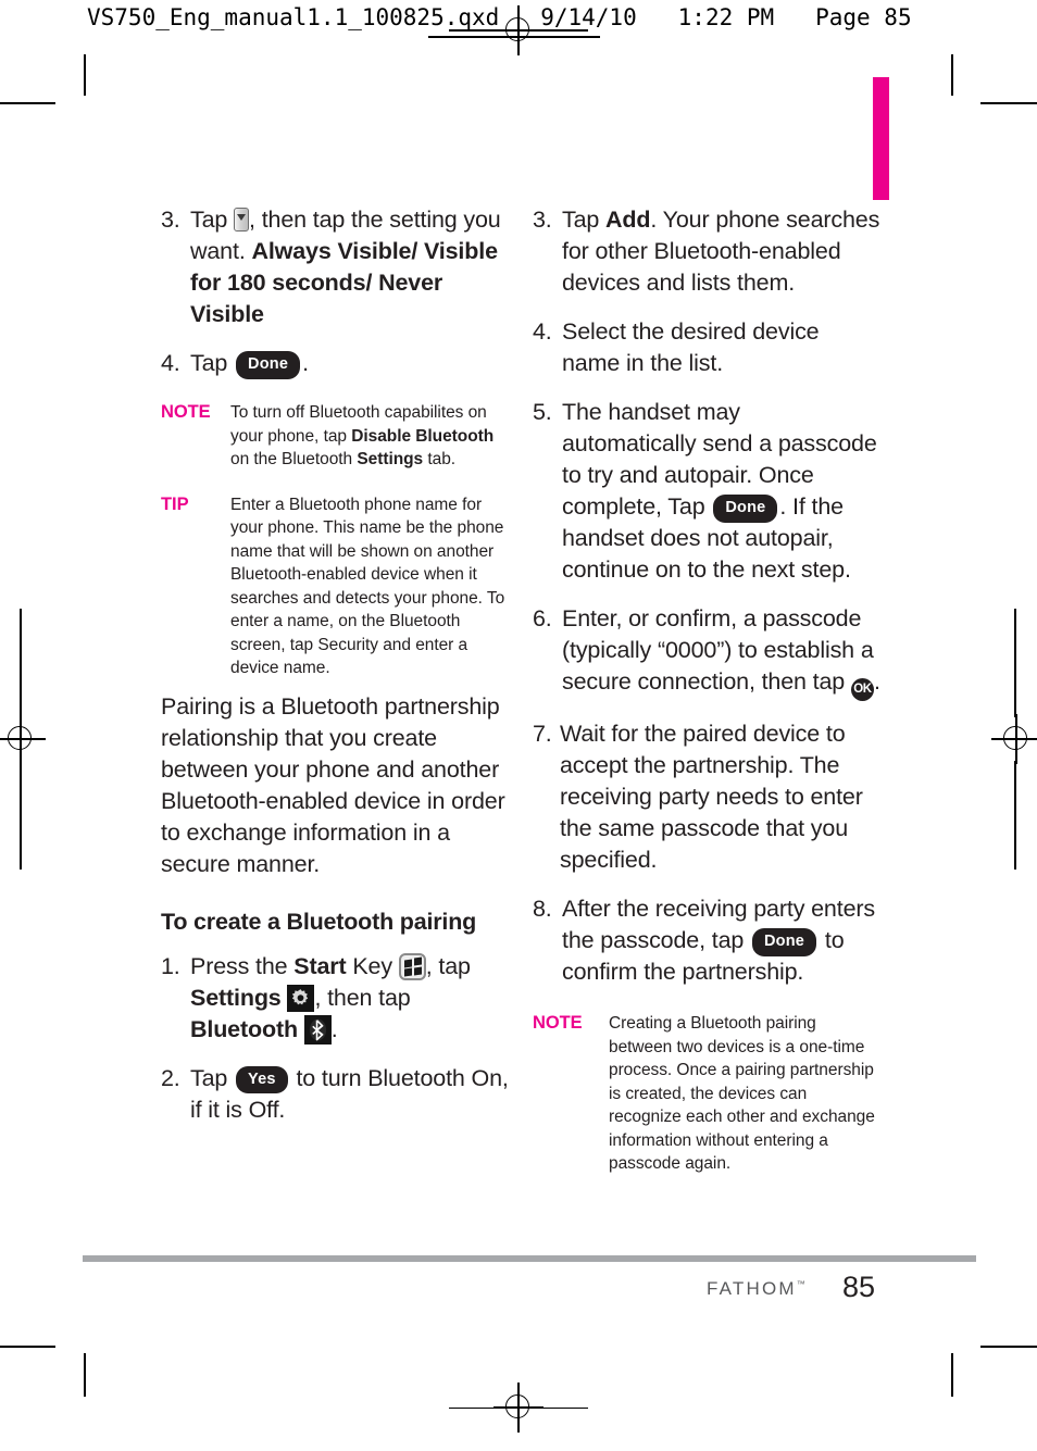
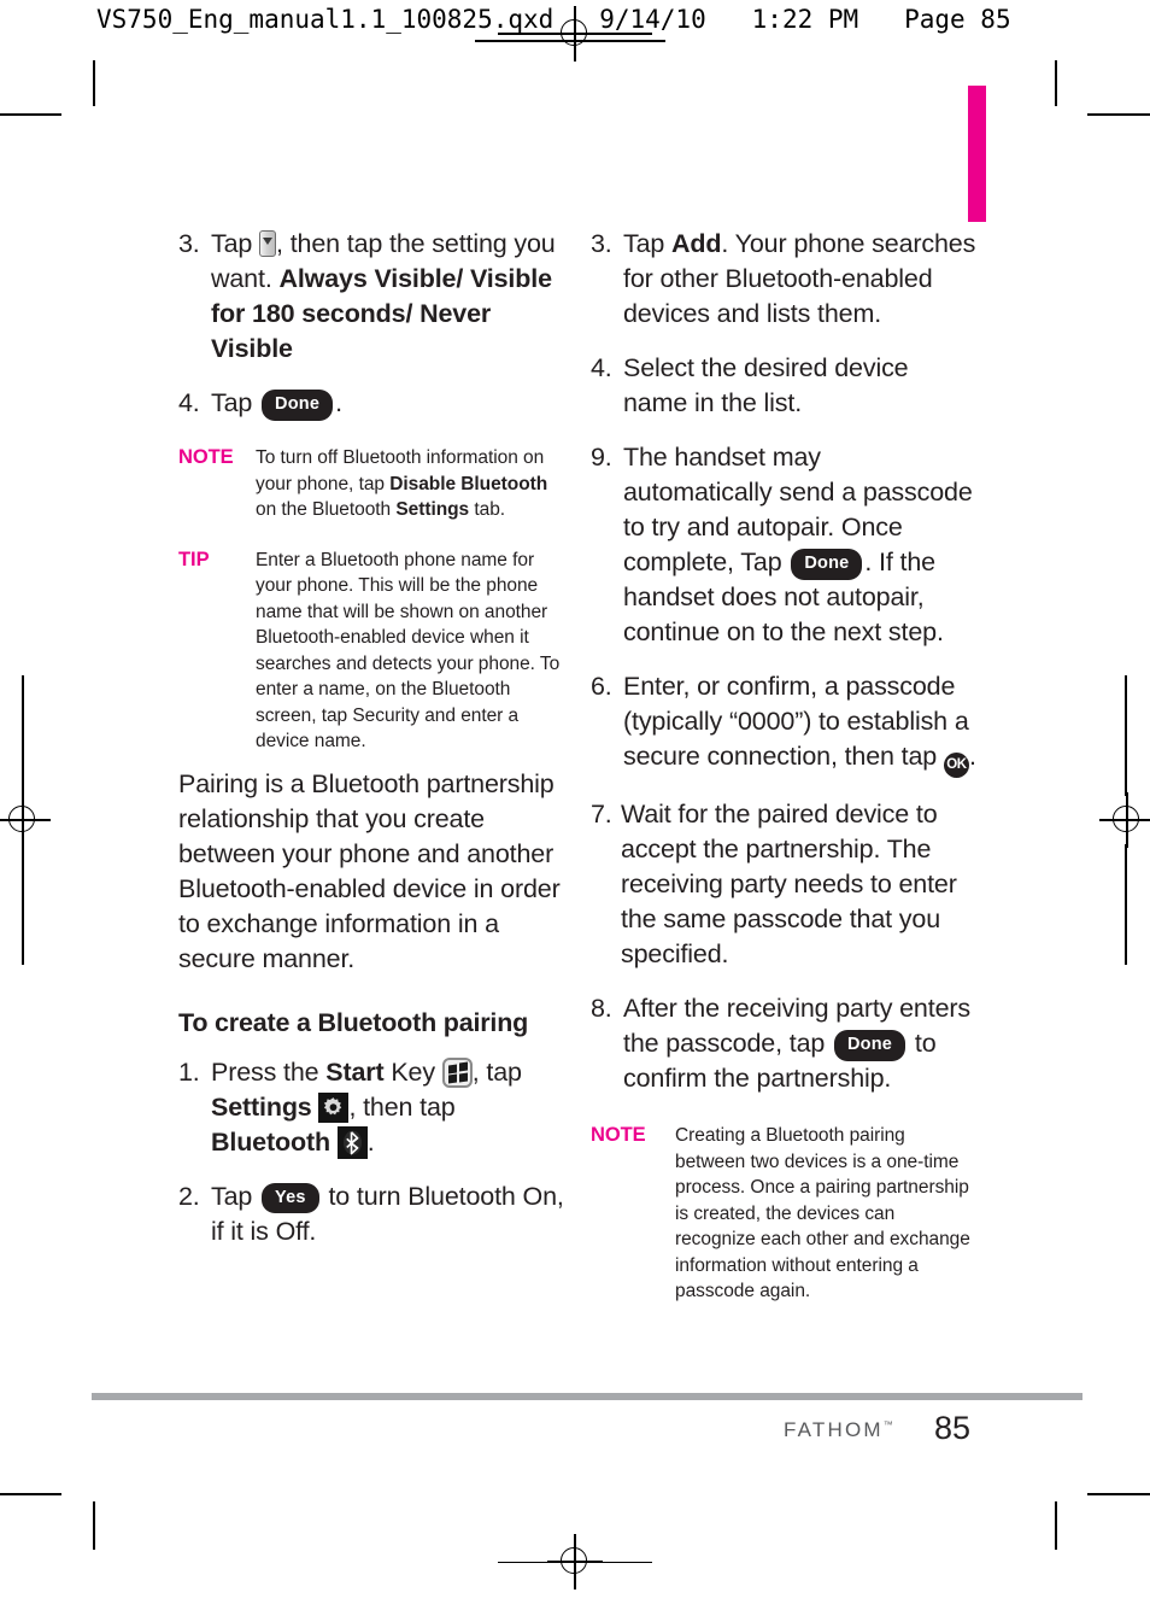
  VS750_Eng_manual1.1_100825.qxd 9/14/10 1:22 PM Page 85
  3.
  Tap , then tap the setting you want. Always Visible/ Visible for 180 seconds/ Never Visible
  4.
  Tap Done .
  NOTE
- To turn off Bluetooth capabilites on your phone, tap Disable Bluetooth on the Bluetooth Settings tab.
+ To turn off Bluetooth information on your phone, tap Disable Bluetooth on the Bluetooth Settings tab.
  TIP
- Enter a Bluetooth phone name for your phone. This name be the phone name that will be shown on another Bluetooth-enabled device when it searches and detects your phone. To enter a name, on the Bluetooth screen, tap Security and enter a device name.
+ Enter a Bluetooth phone name for your phone. This will be the phone name that will be shown on another Bluetooth-enabled device when it searches and detects your phone. To enter a name, on the Bluetooth screen, tap Security and enter a device name.
  Pairing is a Bluetooth partnership relationship that you create between your phone and another Bluetooth-enabled device in order to exchange information in a secure manner.
  To create a Bluetooth pairing
  1.
  Press the Start Key , tap Settings , then tap Bluetooth .
  2.
  Tap Yes to turn Bluetooth On, if it is Off.
  3.
  Tap Add. Your phone searches for other Bluetooth-enabled devices and lists them.
  4.
  Select the desired device name in the list.
- 5.
+ 9.
  The handset may automatically send a passcode to try and autopair. Once complete, Tap Done . If the handset does not autopair, continue on to the next step.
  6.
  Enter, or confirm, a passcode (typically “0000”) to establish a secure connection, then tap OK.
  7.
  Wait for the paired device to accept the partnership. The receiving party needs to enter the same passcode that you specified.
  8.
  After the receiving party enters the passcode, tap Done to confirm the partnership.
  NOTE
  Creating a Bluetooth pairing between two devices is a one-time process. Once a pairing partnership is created, the devices can recognize each other and exchange information without entering a passcode again.
  FATHOM™
  85
